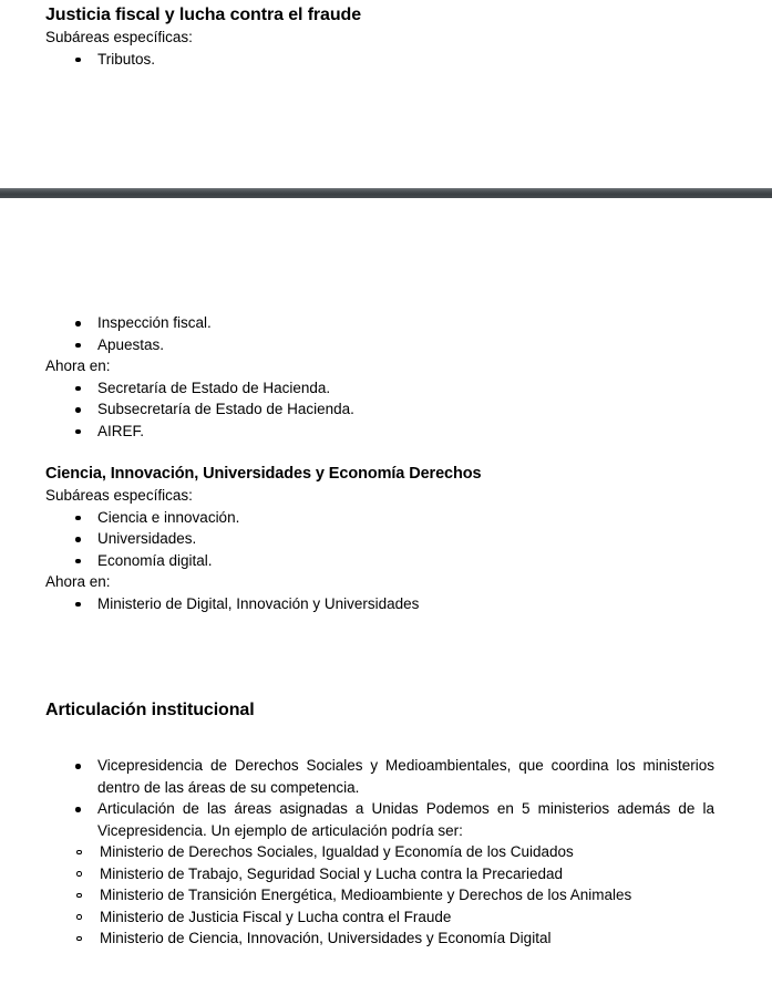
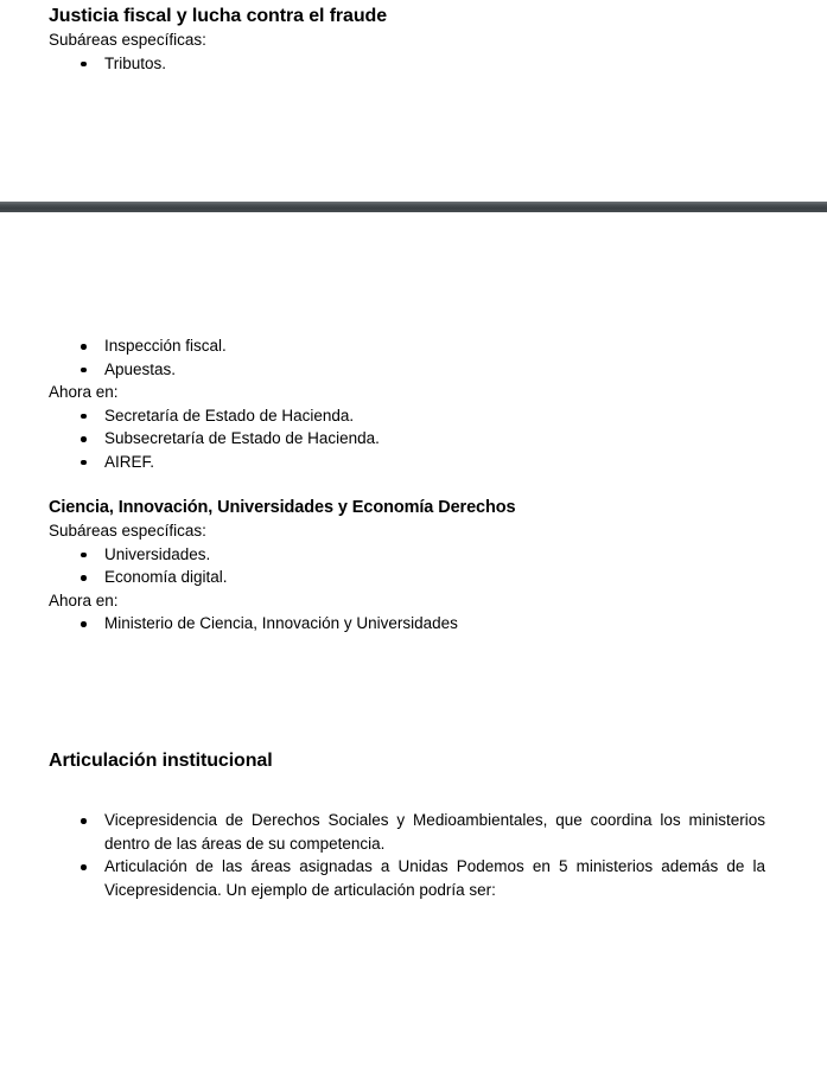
  Justicia fiscal y lucha contra el fraude
  Subáreas específicas:
  Tributos.
  Inspección fiscal.
  Apuestas.
  Ahora en:
  Secretaría de Estado de Hacienda.
  Subsecretaría de Estado de Hacienda.
  AIREF.
  Ciencia, Innovación, Universidades y Economía Derechos
  Subáreas específicas:
- Ciencia e innovación.
  Universidades.
  Economía digital.
  Ahora en:
- Ministerio de Digital, Innovación y Universidades
+ Ministerio de Ciencia, Innovación y Universidades
  Articulación institucional
  Vicepresidencia de Derechos Sociales y Medioambientales, que coordina los ministerios dentro de las áreas de su competencia.
  Articulación de las áreas asignadas a Unidas Podemos en 5 ministerios además de la Vicepresidencia. Un ejemplo de articulación podría ser:
- Ministerio de Derechos Sociales, Igualdad y Economía de los Cuidados
- Ministerio de Trabajo, Seguridad Social y Lucha contra la Precariedad
- Ministerio de Transición Energética, Medioambiente y Derechos de los Animales
- Ministerio de Justicia Fiscal y Lucha contra el Fraude
- Ministerio de Ciencia, Innovación, Universidades y Economía Digital
